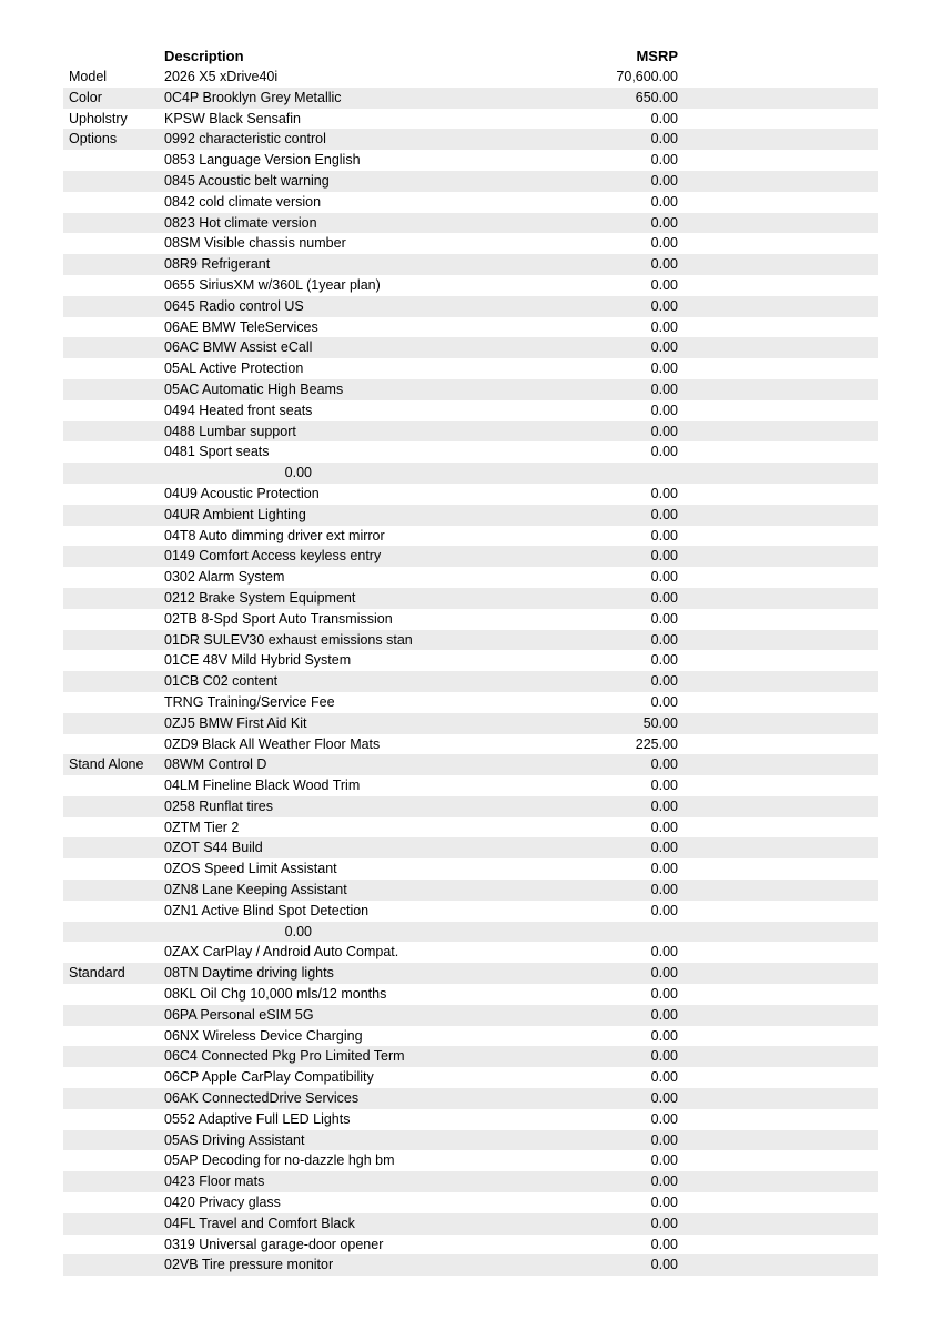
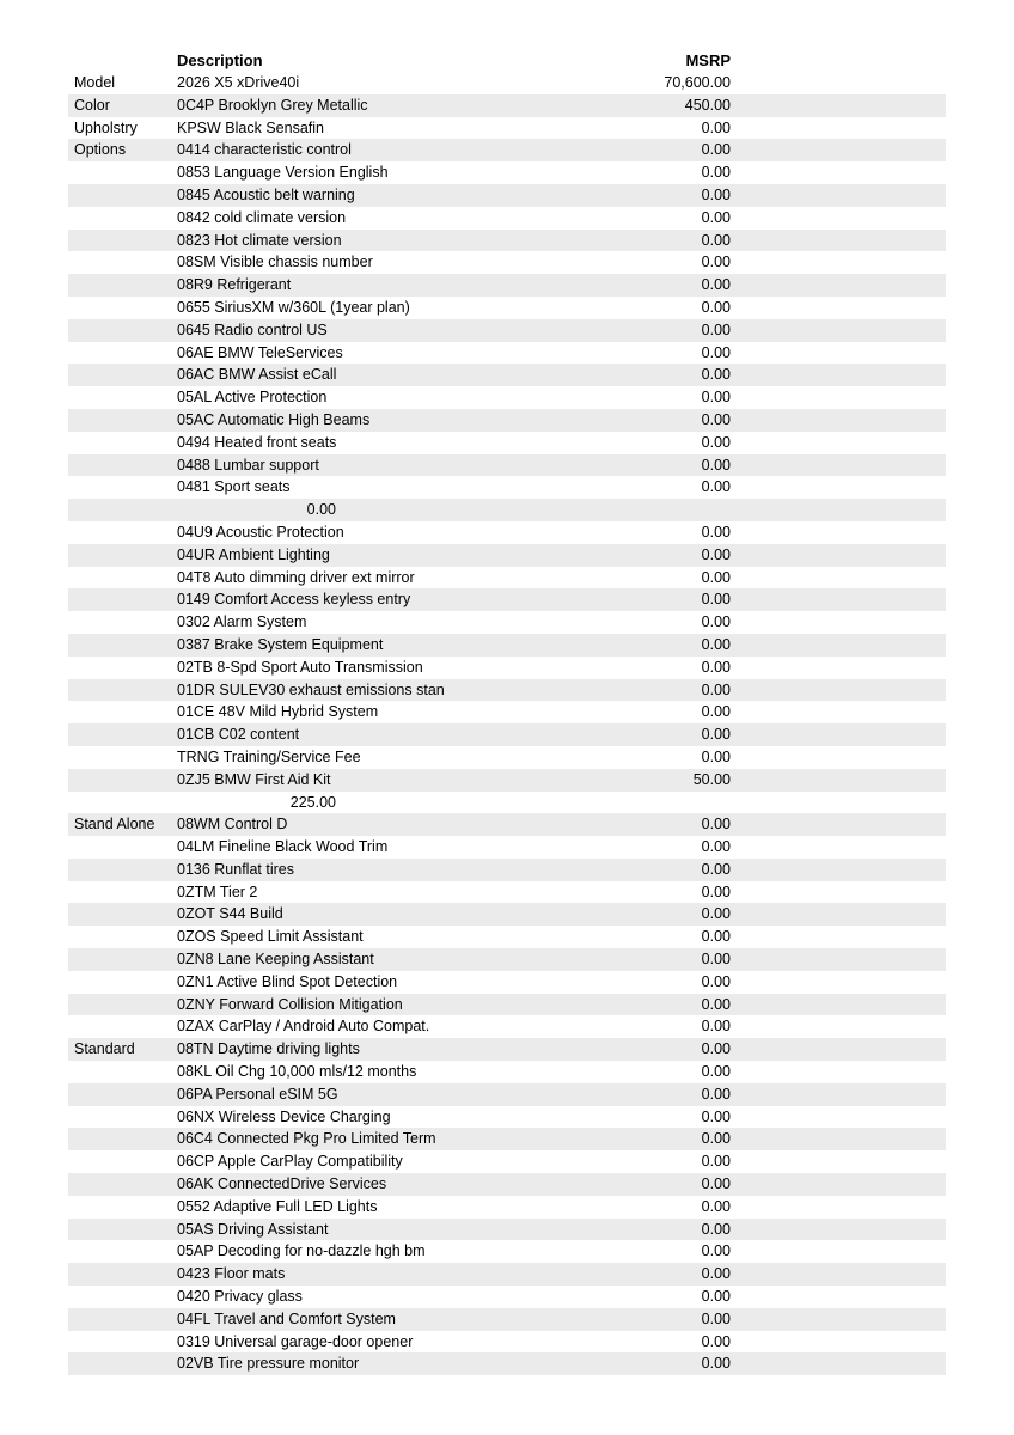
  Description
  MSRP
  Model
  2026 X5 xDrive40i
  70,600.00
  Color
  0C4P Brooklyn Grey Metallic
- 650.00
+ 450.00
  Upholstry
  KPSW Black Sensafin
  0.00
  Options
- 0992 characteristic control
+ 0414 characteristic control
  0.00
  0853 Language Version English
  0.00
  0845 Acoustic belt warning
  0.00
  0842 cold climate version
  0.00
  0823 Hot climate version
  0.00
  08SM Visible chassis number
  0.00
  08R9 Refrigerant
  0.00
  0655 SiriusXM w/360L (1year plan)
  0.00
  0645 Radio control US
  0.00
  06AE BMW TeleServices
  0.00
  06AC BMW Assist eCall
  0.00
  05AL Active Protection
  0.00
  05AC Automatic High Beams
  0.00
  0494 Heated front seats
  0.00
  0488 Lumbar support
  0.00
  0481 Sport seats
  0.00
  0.00
  04U9 Acoustic Protection
  0.00
  04UR Ambient Lighting
  0.00
  04T8 Auto dimming driver ext mirror
  0.00
  0149 Comfort Access keyless entry
  0.00
  0302 Alarm System
  0.00
- 0212 Brake System Equipment
+ 0387 Brake System Equipment
  0.00
  02TB 8-Spd Sport Auto Transmission
  0.00
  01DR SULEV30 exhaust emissions stan
  0.00
  01CE 48V Mild Hybrid System
  0.00
  01CB C02 content
  0.00
  TRNG Training/Service Fee
  0.00
  0ZJ5 BMW First Aid Kit
  50.00
- 0ZD9 Black All Weather Floor Mats
  225.00
  Stand Alone
  08WM Control D
  0.00
  04LM Fineline Black Wood Trim
  0.00
- 0258 Runflat tires
+ 0136 Runflat tires
  0.00
  0ZTM Tier 2
  0.00
  0ZOT S44 Build
  0.00
  0ZOS Speed Limit Assistant
  0.00
  0ZN8 Lane Keeping Assistant
  0.00
  0ZN1 Active Blind Spot Detection
  0.00
+ 0ZNY Forward Collision Mitigation
  0.00
  0ZAX CarPlay / Android Auto Compat.
  0.00
  Standard
  08TN Daytime driving lights
  0.00
  08KL Oil Chg 10,000 mls/12 months
  0.00
  06PA Personal eSIM 5G
  0.00
  06NX Wireless Device Charging
  0.00
  06C4 Connected Pkg Pro Limited Term
  0.00
  06CP Apple CarPlay Compatibility
  0.00
  06AK ConnectedDrive Services
  0.00
  0552 Adaptive Full LED Lights
  0.00
  05AS Driving Assistant
  0.00
  05AP Decoding for no-dazzle hgh bm
  0.00
  0423 Floor mats
  0.00
  0420 Privacy glass
  0.00
- 04FL Travel and Comfort Black
+ 04FL Travel and Comfort System
  0.00
  0319 Universal garage-door opener
  0.00
  02VB Tire pressure monitor
  0.00
